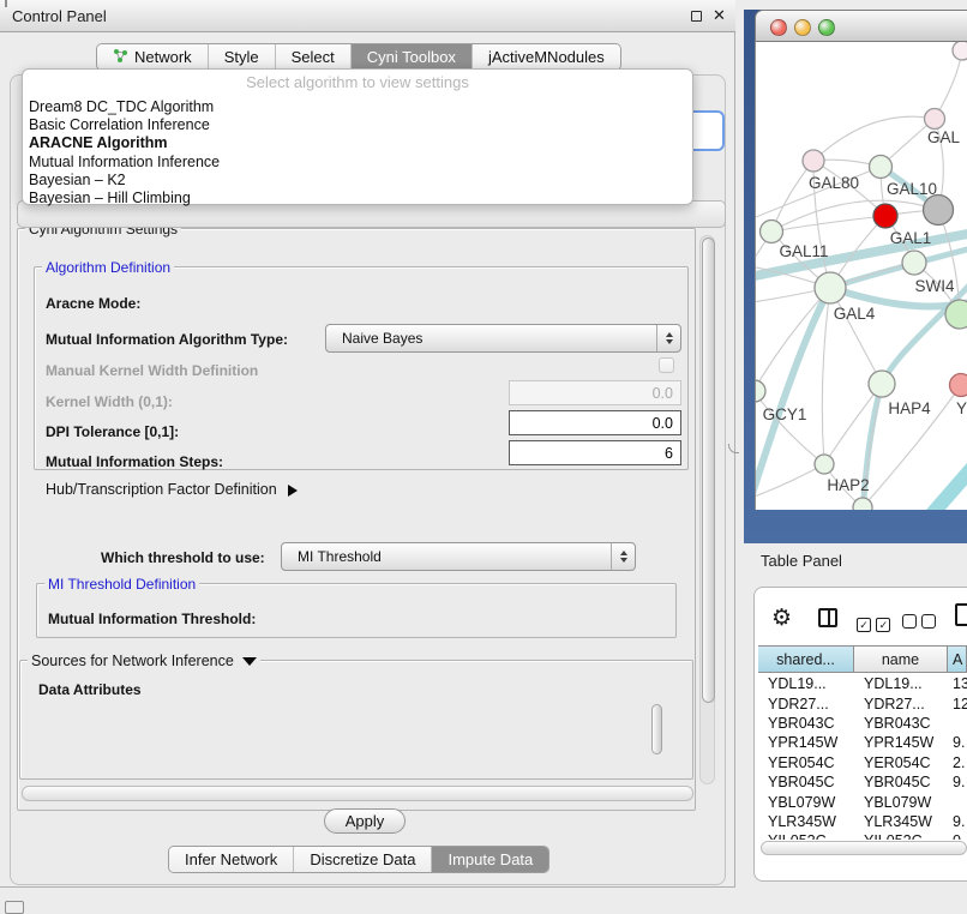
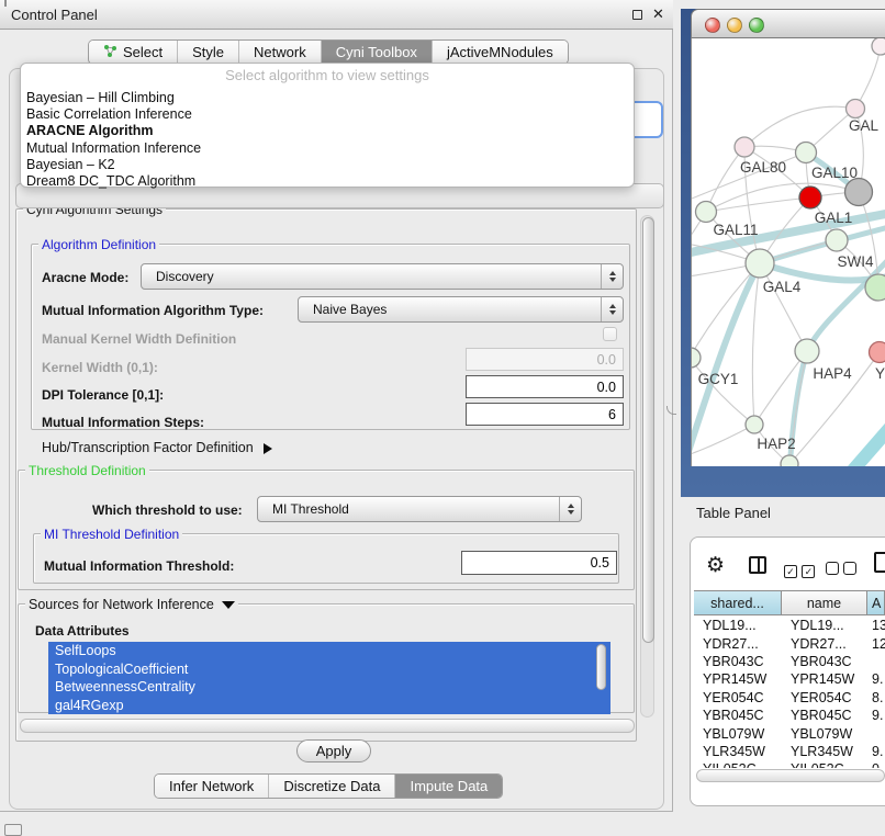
  Control Panel
  ✕
- Network
+ Select
  Style
- Select
+ Network
  Cyni Toolbox
  jActiveMNodules
  Cyni Algorithm Settings
  Algorithm Definition
  Aracne Mode:
+ Discovery
  Mutual Information Algorithm Type:
  Naive Bayes
  Manual Kernel Width Definition
  Kernel Width (0,1):
  0.0
  DPI Tolerance [0,1]:
  0.0
  Mutual Information Steps:
  6
  Hub/Transcription Factor Definition
+ Threshold Definition
  Which threshold to use:
  MI Threshold
  MI Threshold Definition
  Mutual Information Threshold:
+ 0.5
  Sources for Network Inference
  Data Attributes
+ SelfLoops
+ TopologicalCoefficient
+ BetweennessCentrality
+ gal4RGexp
  Apply
  Infer Network
  Discretize Data
  Impute Data
  Select algorithm to view settings
- Dream8 DC_TDC Algorithm
+ Bayesian – Hill Climbing
  Basic Correlation Inference
  ARACNE Algorithm
  Mutual Information Inference
  Bayesian – K2
- Bayesian – Hill Climbing
+ Dream8 DC_TDC Algorithm
  GAL
  GAL80
  GAL10
  GAL1
  GAL11
  SWI4
  GAL4
  GCY1
  HAP4
  Y
  HAP2
  Table Panel
  ⚙
  ✓ ✓
  shared...
  name
  A
  YDL19...
  YDL19...
  13
  YDR27...
  YDR27...
  12
  YBR043C
  YBR043C
  YPR145W
  YPR145W
  9.
  YER054C
  YER054C
- 2.
+ 8.
  YBR045C
  YBR045C
  9.
  YBL079W
  YBL079W
  YLR345W
  YLR345W
  9.
